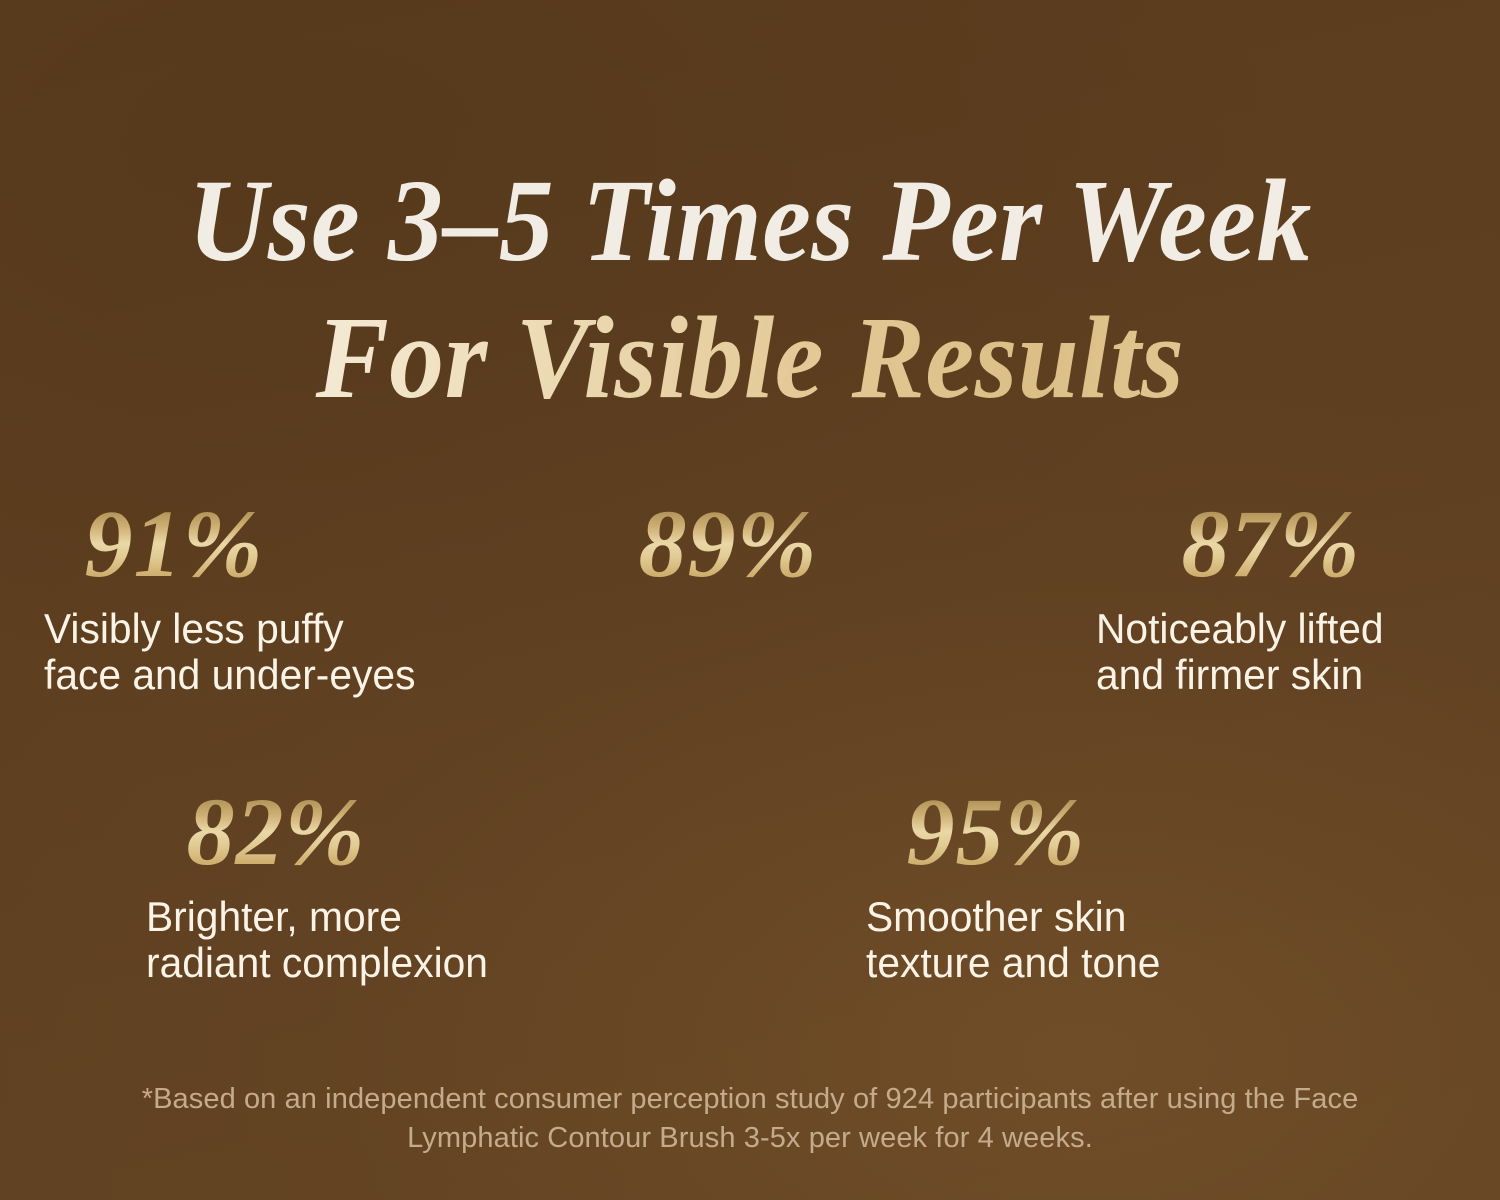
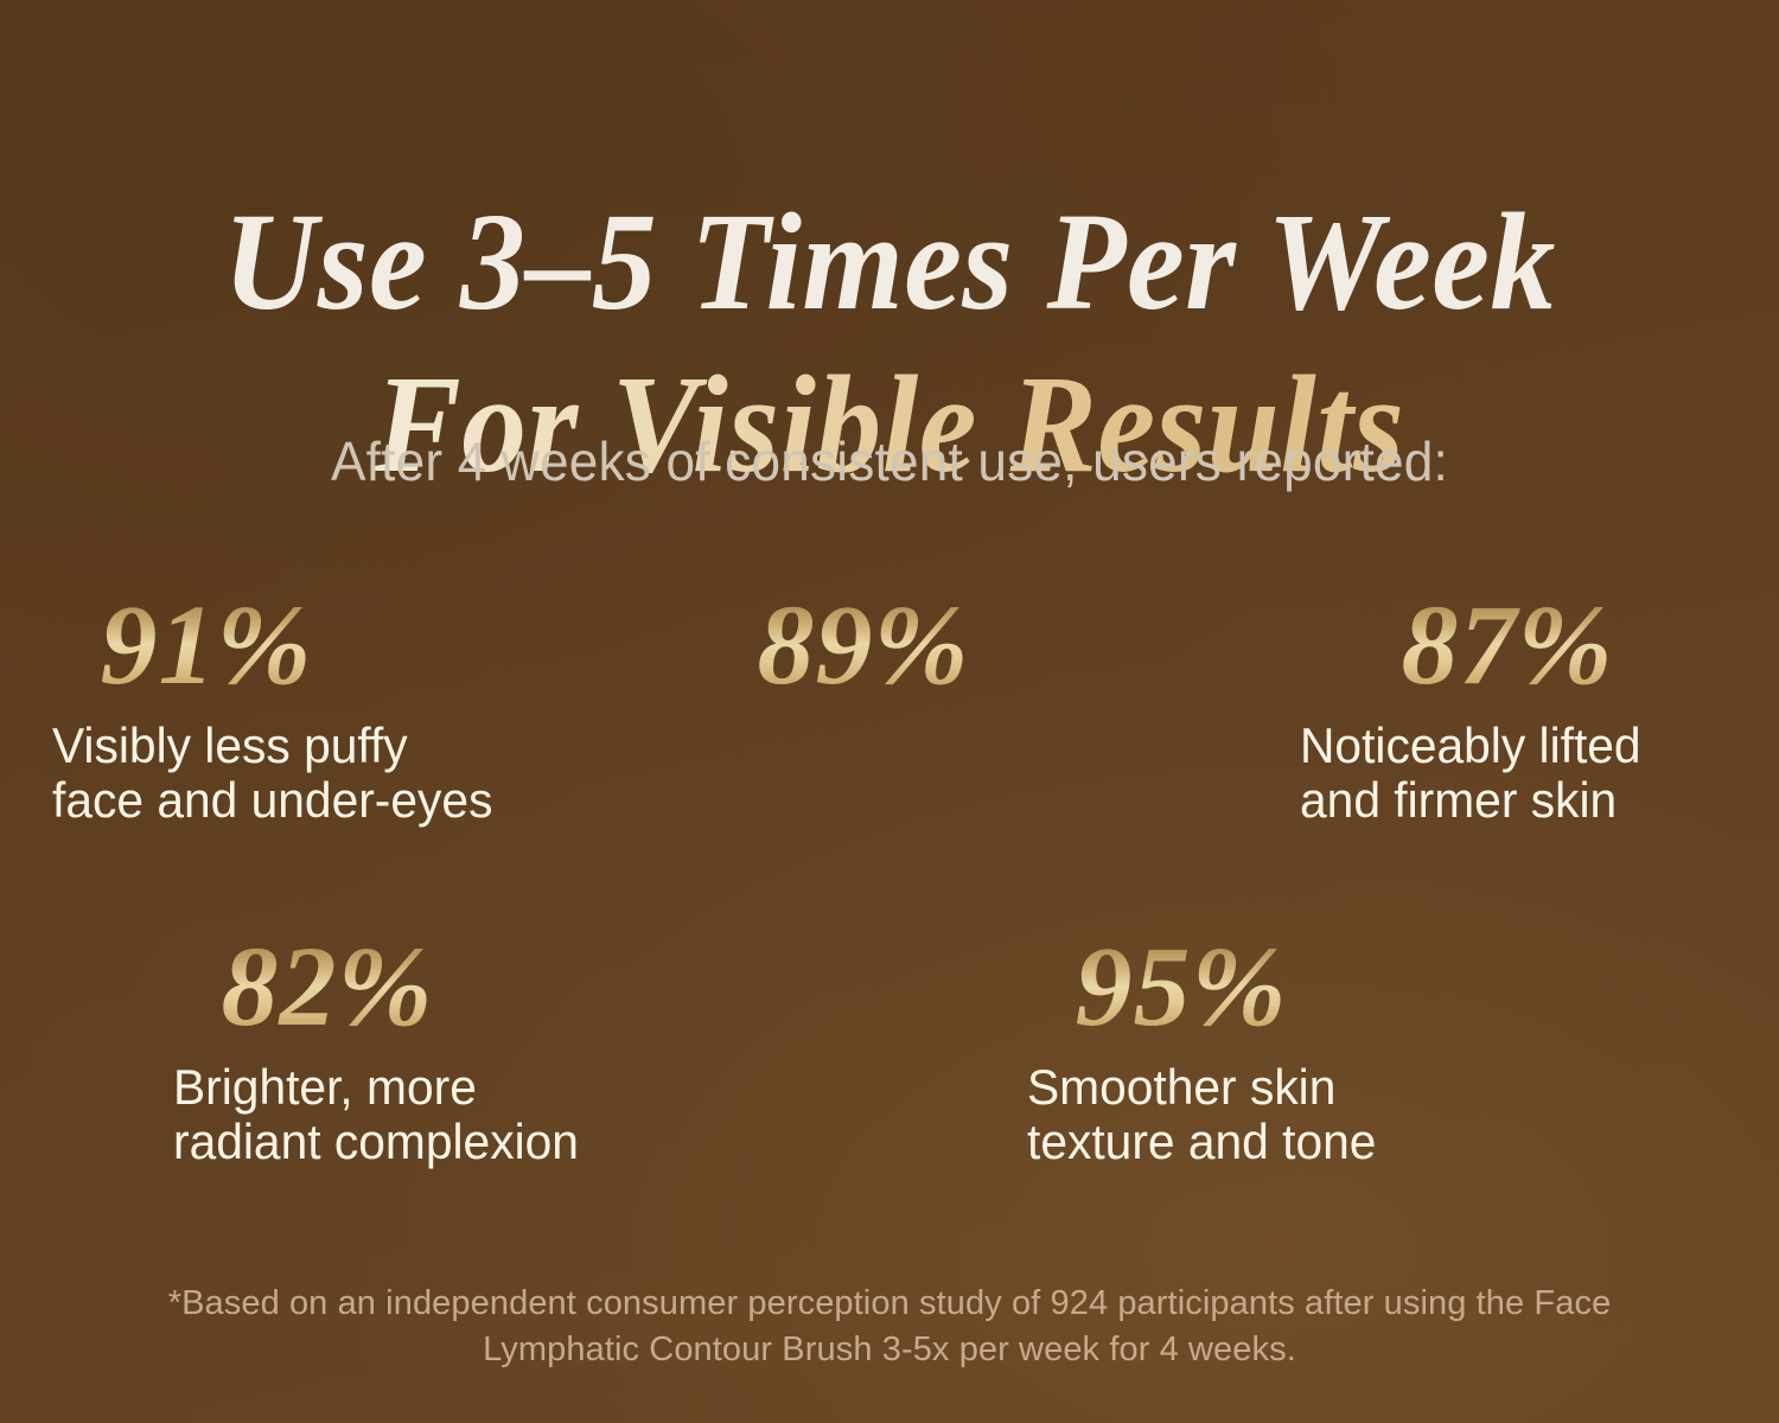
  Use 3–5 Times Per Week
  For Visible Results
+ After 4 weeks of consistent use, users reported:
  91%
  Visibly less puffy
  face and under-eyes
  89%
  87%
  Noticeably lifted
  and firmer skin
  82%
  Brighter, more
  radiant complexion
  95%
  Smoother skin
  texture and tone
  *Based on an independent consumer perception study of 924 participants after using the Face
  Lymphatic Contour Brush 3-5x per week for 4 weeks.
